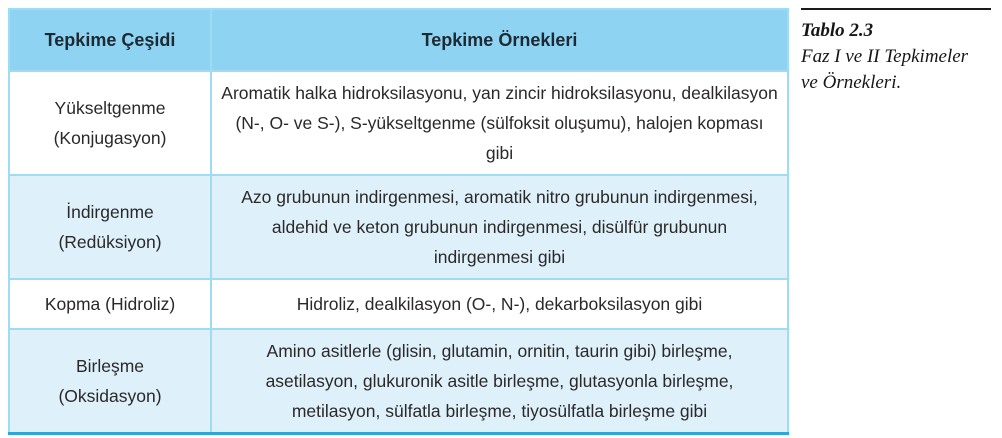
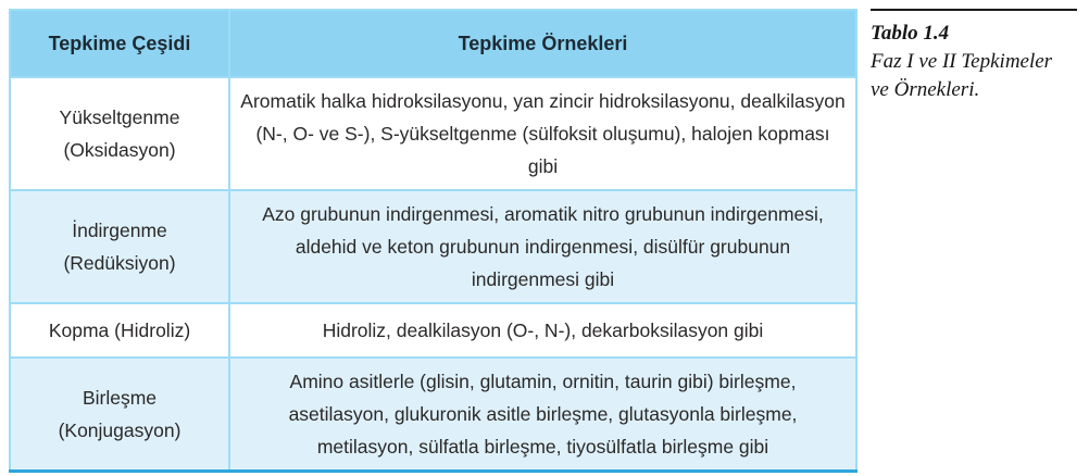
  Tepkime Çeşidi	Tepkime Örnekleri
- Yükseltgenme (Konjugasyon)	Aromatik halka hidroksilasyonu, yan zincir hidroksilasyonu, dealkilasyon (N-, O- ve S-), S-yükseltgenme (sülfoksit oluşumu), halojen kopması gibi
+ Yükseltgenme (Oksidasyon)	Aromatik halka hidroksilasyonu, yan zincir hidroksilasyonu, dealkilasyon (N-, O- ve S-), S-yükseltgenme (sülfoksit oluşumu), halojen kopması gibi
  İndirgenme (Redüksiyon)	Azo grubunun indirgenmesi, aromatik nitro grubunun indirgenmesi, aldehid ve keton grubunun indirgenmesi, disülfür grubunun indirgenmesi gibi
  Kopma (Hidroliz)	Hidroliz, dealkilasyon (O-, N-), dekarboksilasyon gibi
- Birleşme (Oksidasyon)	Amino asitlerle (glisin, glutamin, ornitin, taurin gibi) birleşme, asetilasyon, glukuronik asitle birleşme, glutasyonla birleşme, metilasyon, sülfatla birleşme, tiyosülfatla birleşme gibi
+ Birleşme (Konjugasyon)	Amino asitlerle (glisin, glutamin, ornitin, taurin gibi) birleşme, asetilasyon, glukuronik asitle birleşme, glutasyonla birleşme, metilasyon, sülfatla birleşme, tiyosülfatla birleşme gibi
- Tablo 2.3
+ Tablo 1.4
  Faz I ve II Tepkimeler
  ve Örnekleri.
